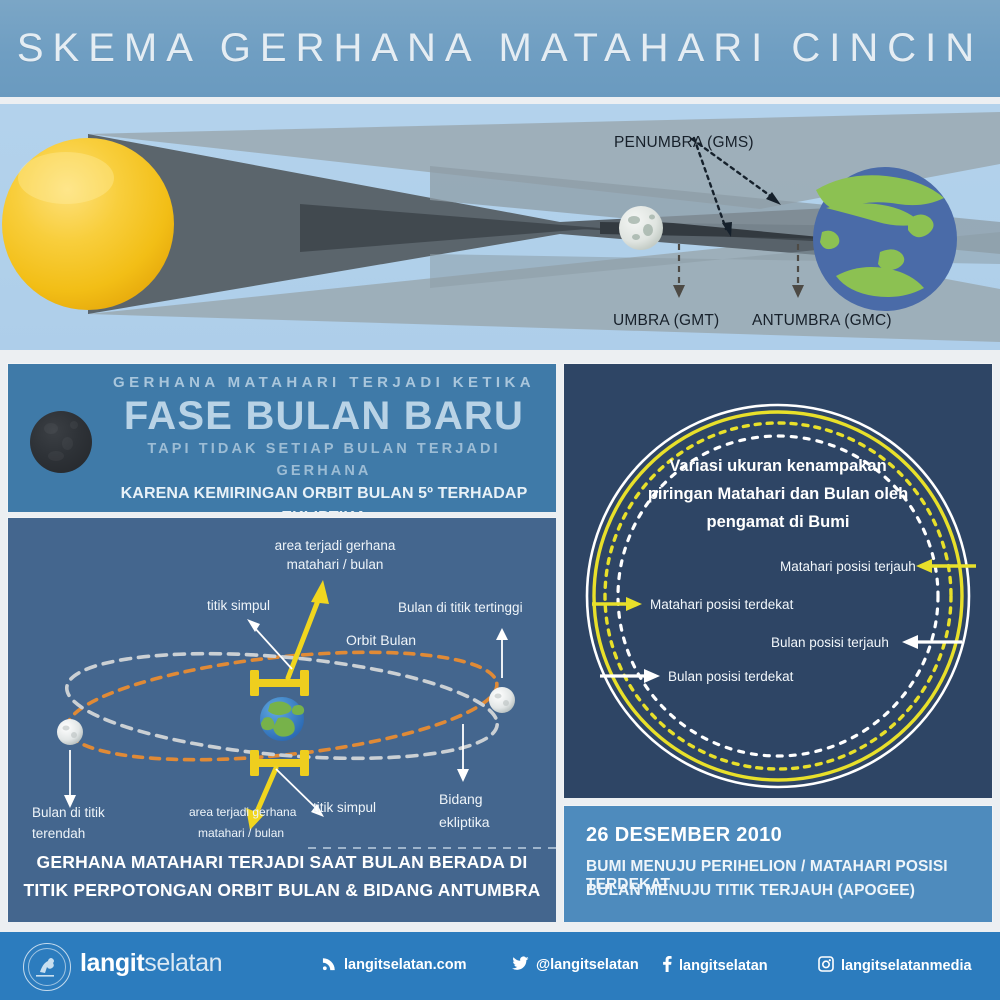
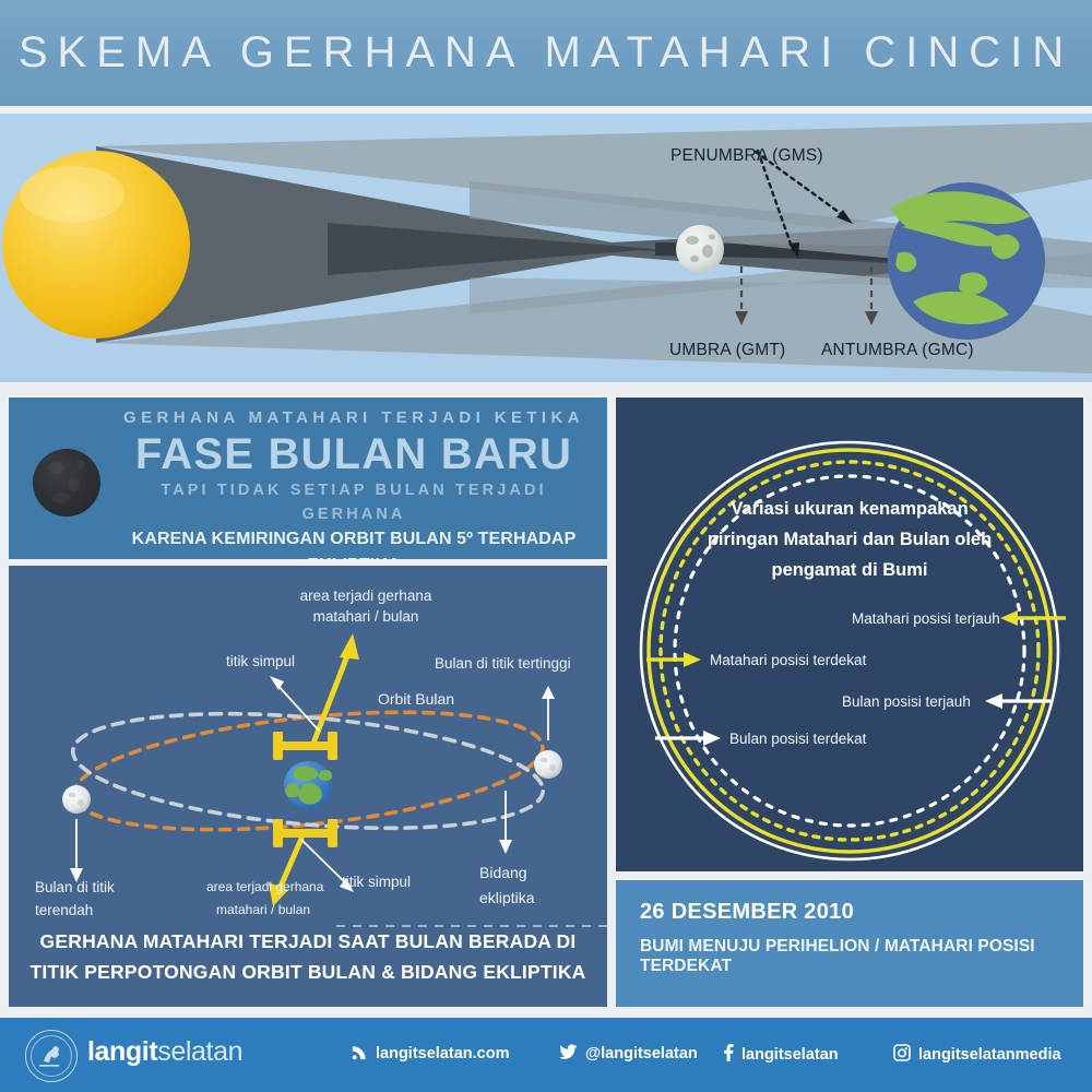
  SKEMA GERHANA MATAHARI CINCIN
  PENUMBRA (GMS)
  UMBRA (GMT)
  ANTUMBRA (GMC)
  GERHANA MATAHARI TERJADI KETIKA
  FASE BULAN BARU
  TAPI TIDAK SETIAP BULAN TERJADI GERHANA
  KARENA KEMIRINGAN ORBIT BULAN 5º TERHADAP
  area terjadi gerhana
  matahari / bulan
  titik simpul
  Bulan di titik tertinggi
  Orbit Bulan
  Bulan di titik
  terendah
  area terjadi gerhana
  matahari / bulan
  titik simpul
  Bidang
  ekliptika
  GERHANA MATAHARI TERJADI SAAT BULAN BERADA DI
- TITIK PERPOTONGAN ORBIT BULAN & BIDANG ANTUMBRA
+ TITIK PERPOTONGAN ORBIT BULAN & BIDANG EKLIPTIKA
  Variasi ukuran kenampakan
  piringan Matahari dan Bulan oleh
  pengamat di Bumi
  Matahari posisi terjauh
  Matahari posisi terdekat
  Bulan posisi terjauh
  Bulan posisi terdekat
  26 DESEMBER 2010
  BUMI MENUJU PERIHELION / MATAHARI POSISI TERDEKAT
- BULAN MENUJU TITIK TERJAUH (APOGEE)
  langitselatan
  langitselatan.com
  @langitselatan
  langitselatan
  langitselatanmedia
